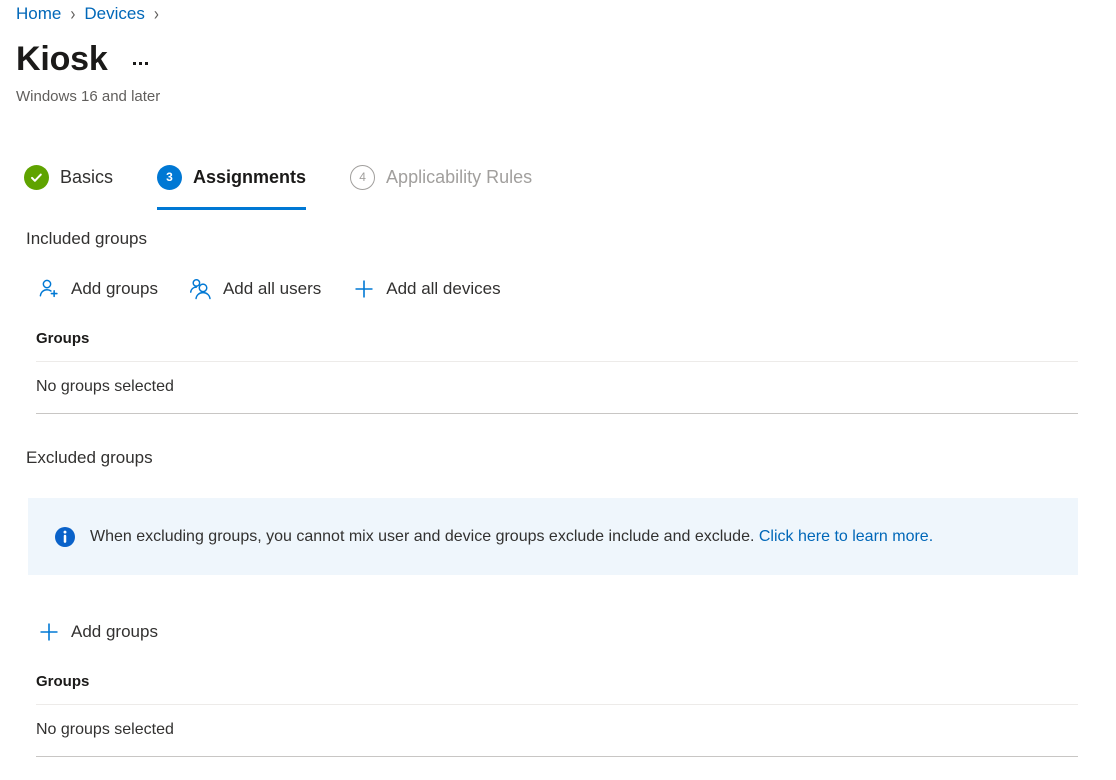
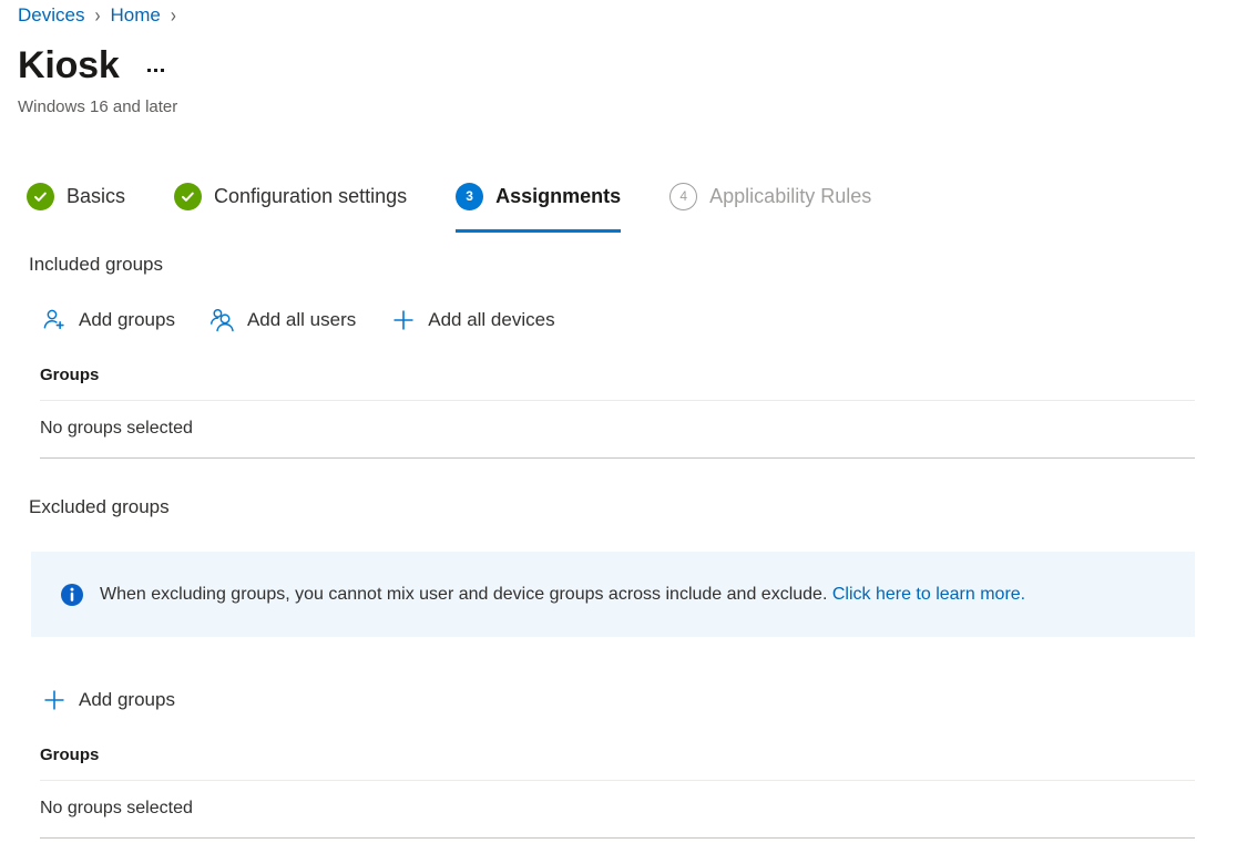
- Home
+ Devices
  ›
- Devices
+ Home
  ›
  Kiosk
  Windows 16 and later
  Basics
+ Configuration settings
  3
  Assignments
  4
  Applicability Rules
  Included groups
  Add groups
  Add all users
  Add all devices
  Groups
  No groups selected
  Excluded groups
- When excluding groups, you cannot mix user and device groups exclude include and exclude. Click here to learn more.
+ When excluding groups, you cannot mix user and device groups across include and exclude. Click here to learn more.
  Add groups
  Groups
  No groups selected
